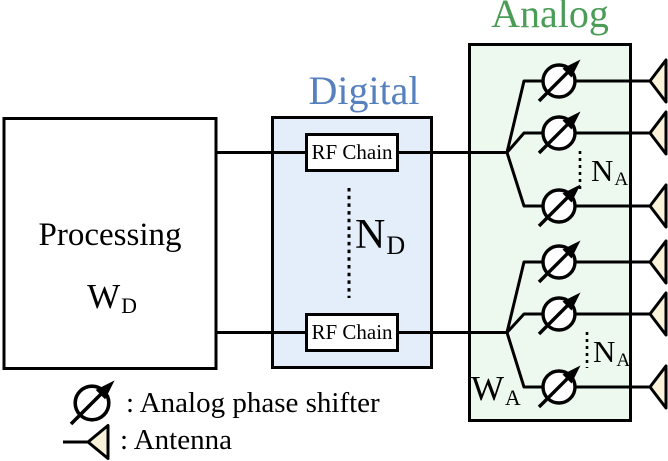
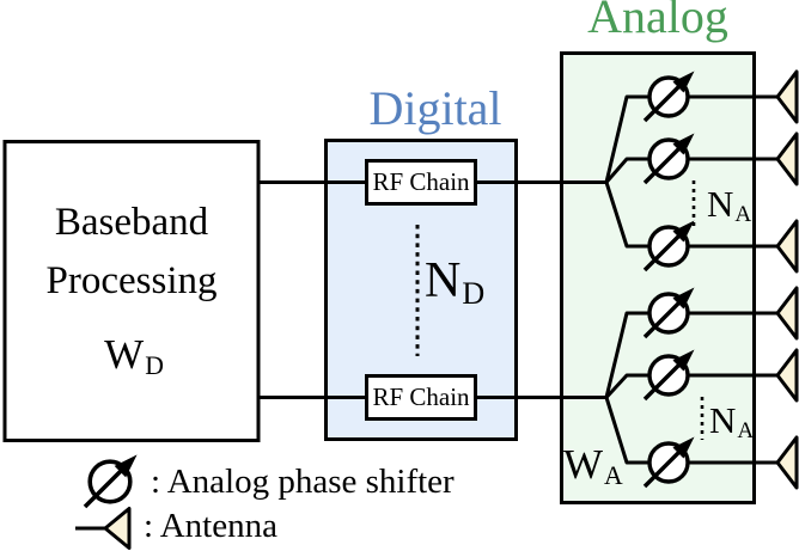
  Digital
  Analog
+ Baseband
  Processing
  WD
  RF Chain
  RF Chain
  ND
  NA
  NA
  WA
  : Analog phase shifter
  : Antenna
